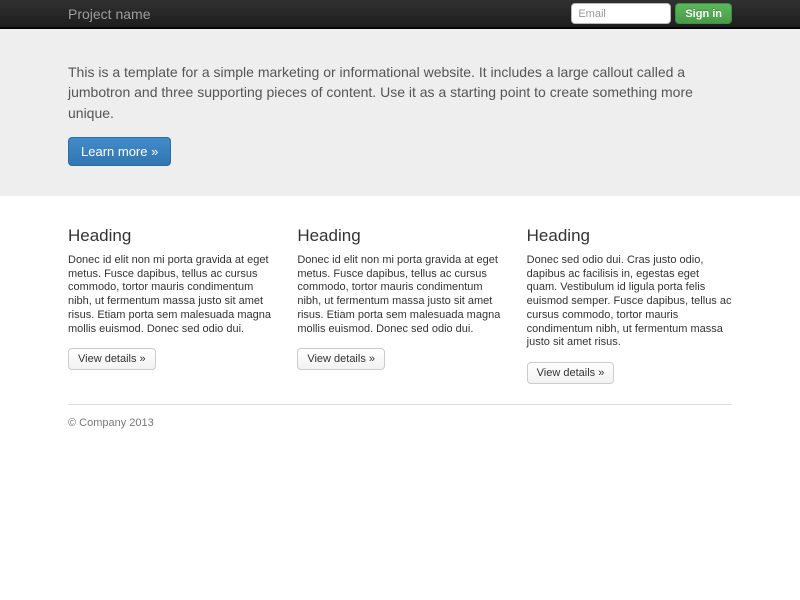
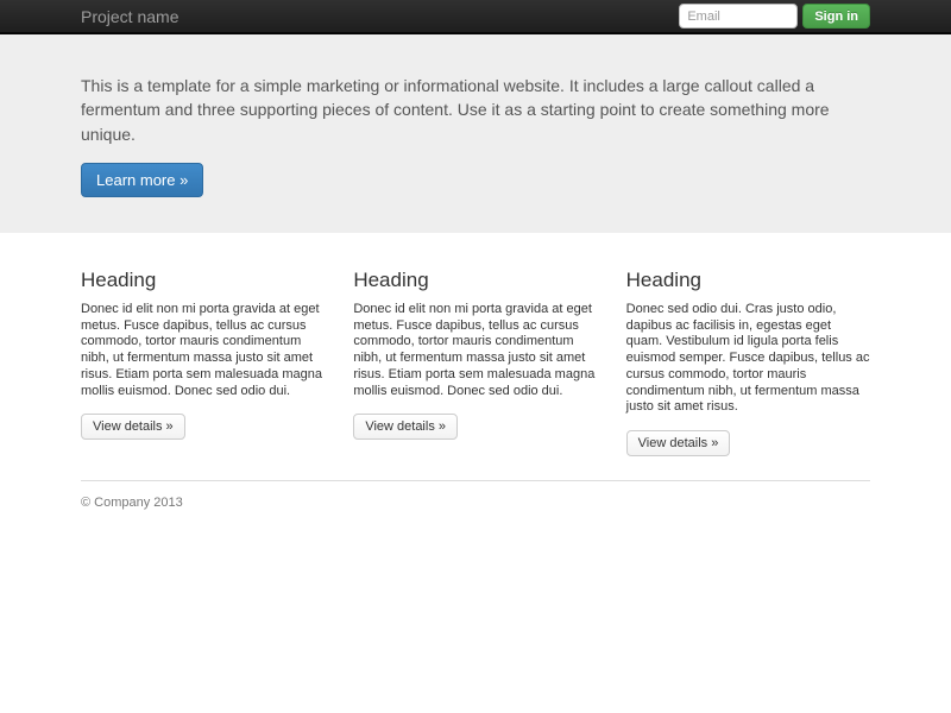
  Project name
  Email
  Sign in
- This is a template for a simple marketing or informational website. It includes a large callout called a jumbotron and three supporting pieces of content. Use it as a starting point to create something more unique.
+ This is a template for a simple marketing or informational website. It includes a large callout called a fermentum and three supporting pieces of content. Use it as a starting point to create something more unique.
  Learn more »
  Heading
  Donec id elit non mi porta gravida at eget metus. Fusce dapibus, tellus ac cursus commodo, tortor mauris condimentum nibh, ut fermentum massa justo sit amet risus. Etiam porta sem malesuada magna mollis euismod. Donec sed odio dui.
  View details »
  Heading
  Donec id elit non mi porta gravida at eget metus. Fusce dapibus, tellus ac cursus commodo, tortor mauris condimentum nibh, ut fermentum massa justo sit amet risus. Etiam porta sem malesuada magna mollis euismod. Donec sed odio dui.
  View details »
  Heading
  Donec sed odio dui. Cras justo odio, dapibus ac facilisis in, egestas eget quam. Vestibulum id ligula porta felis euismod semper. Fusce dapibus, tellus ac cursus commodo, tortor mauris condimentum nibh, ut fermentum massa justo sit amet risus.
  View details »
  © Company 2013
